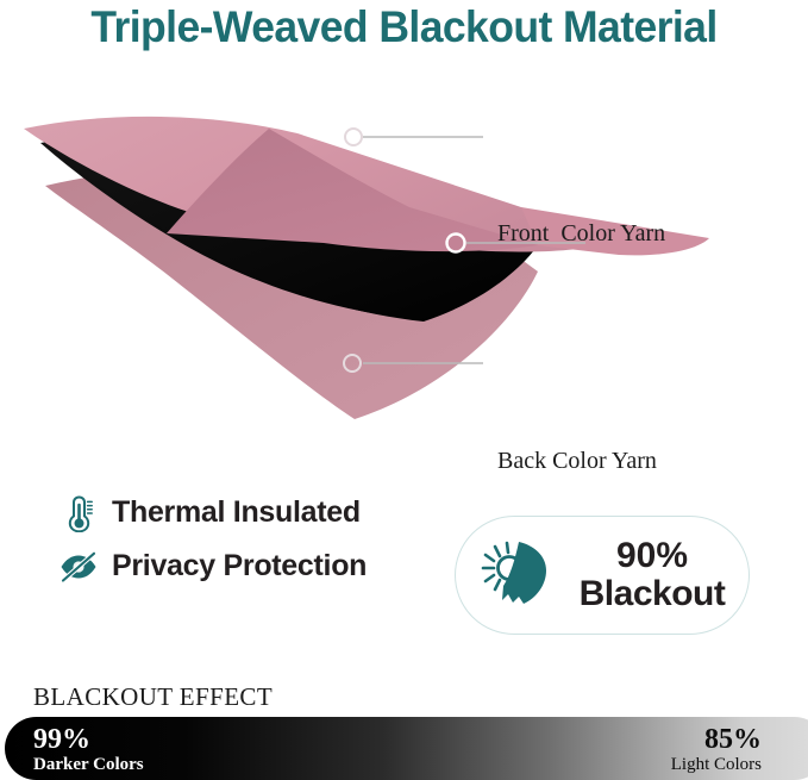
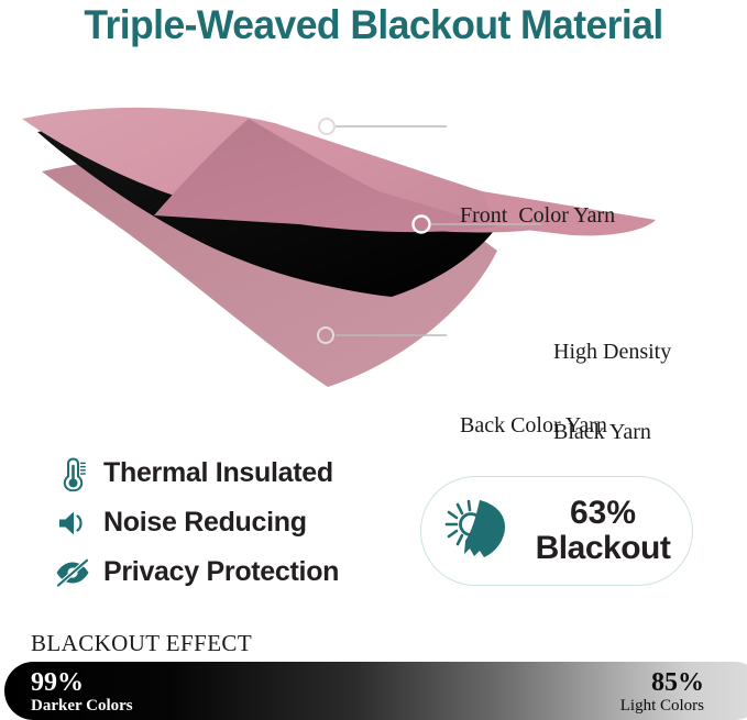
  Triple-Weaved Blackout Material
  Front Color Yarn
+ High Density
+ Black Yarn
  Back Color Yarn
  Thermal Insulated
+ Noise Reducing
  Privacy Protection
- 90%
+ 63%
  Blackout
  BLACKOUT EFFECT
  99%
  Darker Colors
  85%
  Light Colors
